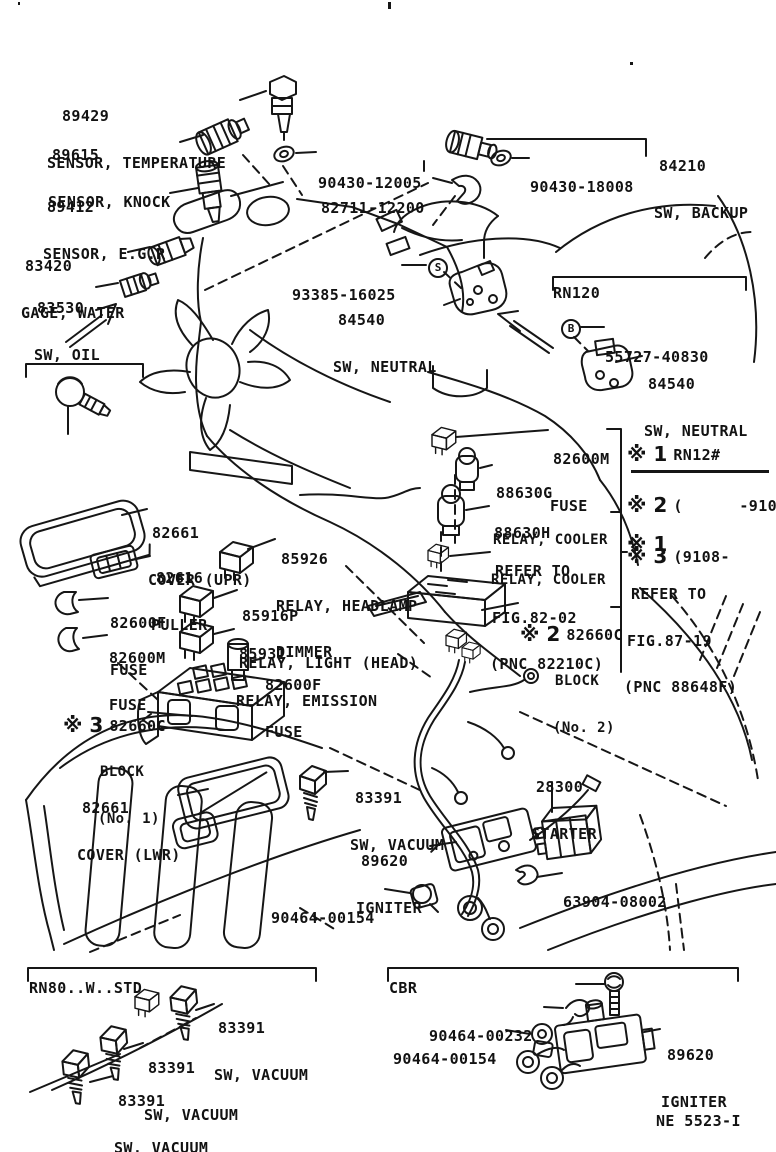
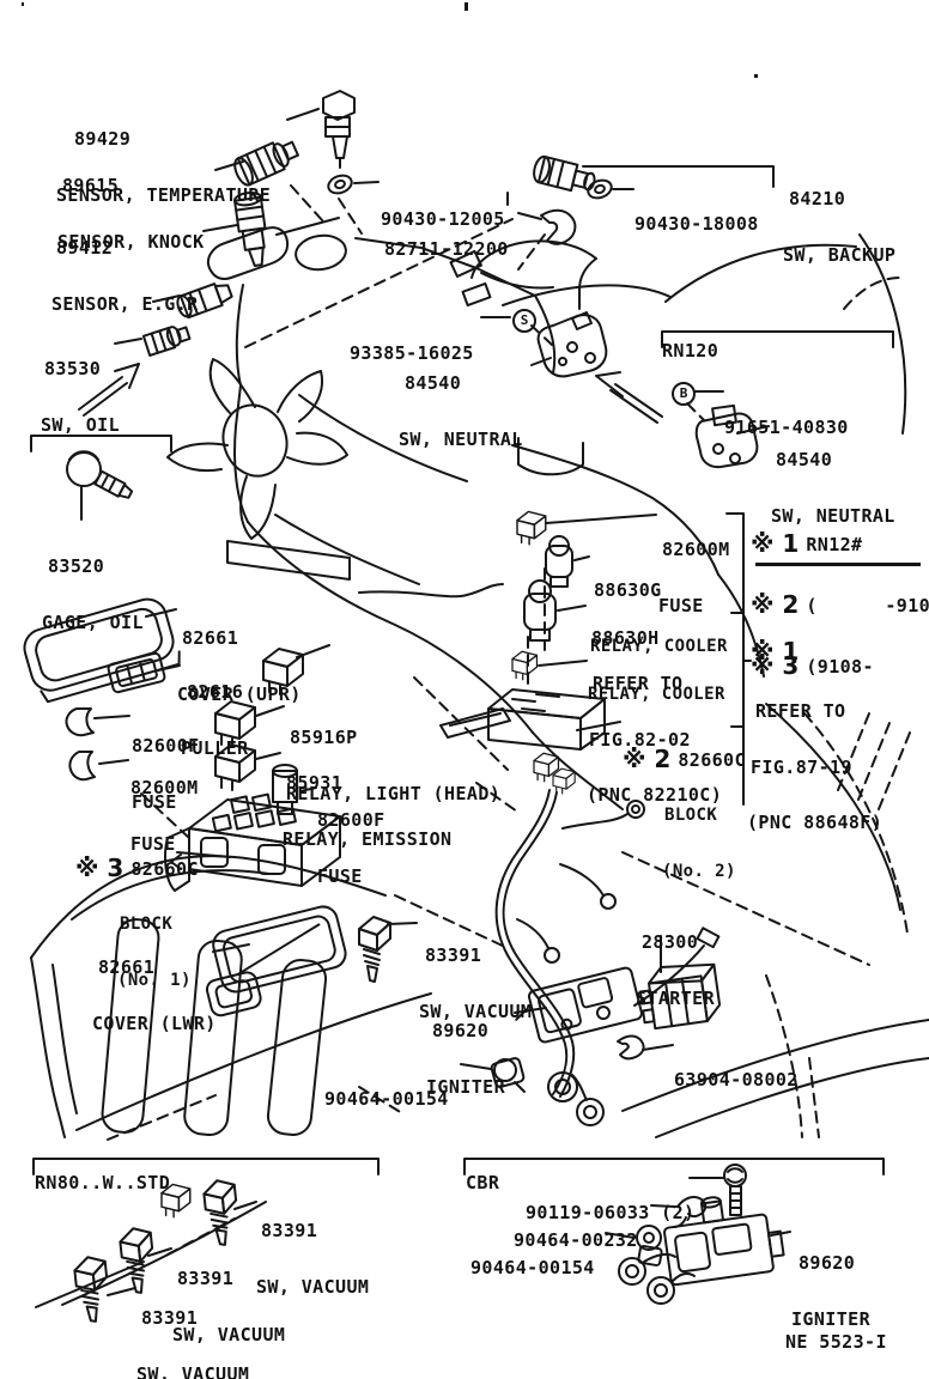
  89429
  SENSOR, TEMPERATURE
  89615
  SENSOR, KNOCK
  89412
  SENSOR, E.G.R
  90430-12005
  82711-12200
  84210
  SW, BACKUP
  90430-18008
- 83420
- GAGE, WATER
  83530
  SW, OIL
  93385-16025
  S
  84540
  SW, NEUTRAL
  RN120
- 55727-40830
+ 91651-40830
  B
  84540
  SW, NEUTRAL
+ 83520
+ GAGE, OIL
  82661
  COVER (UPR)
  82616
  PULLER
- 85926
- RELAY, HEADLAMP
- DIMMER
  82600F
  FUSE
  85916P
  RELAY, LIGHT (HEAD)
  82600M
  FUSE
  85931
  RELAY, EMISSION
  82600F
  FUSE
  ※ 3
  82660C
  BLOCK
  (No. 1)
  82661
  COVER (LWR)
  83391
  SW, VACUUM
  28300
  STARTER
  89620
  IGNITER
  90464-00154
  63904-08002
  82600M
  FUSE
  88630G
  RELAY, COOLER
  88630H
  RELAY, COOLER
  REFER TO
  FIG.82-02
  (PNC 82210C)
  ※ 2
  82660C
  BLOCK
  (No. 2)
  ※ 1
  RN12#
  ※ 2
  ( -910
  ※ 3
  (9108-
  ※ 1
  REFER TO
  FIG.87-19
  (PNC 88648F)
  RN80..W..STD
  83391
  SW, VACUUM
  83391
  SW, VACUUM
  83391
  SW, VACUUM
  CBR
+ 90119-06033 (2)
  90464-00232
  90464-00154
  89620
  IGNITER
  NE 5523-I
